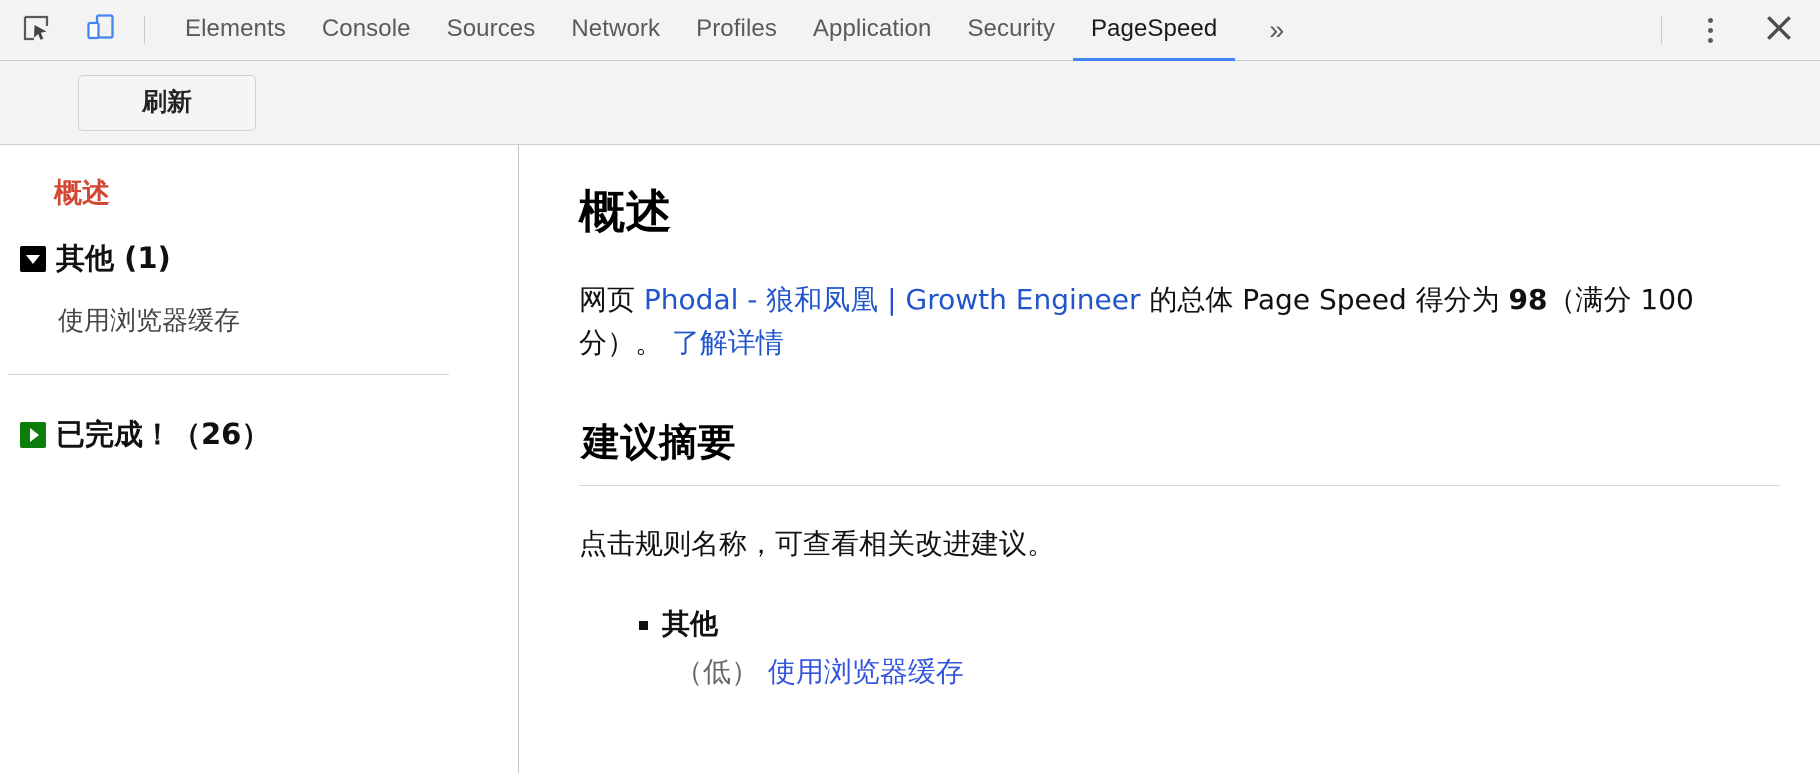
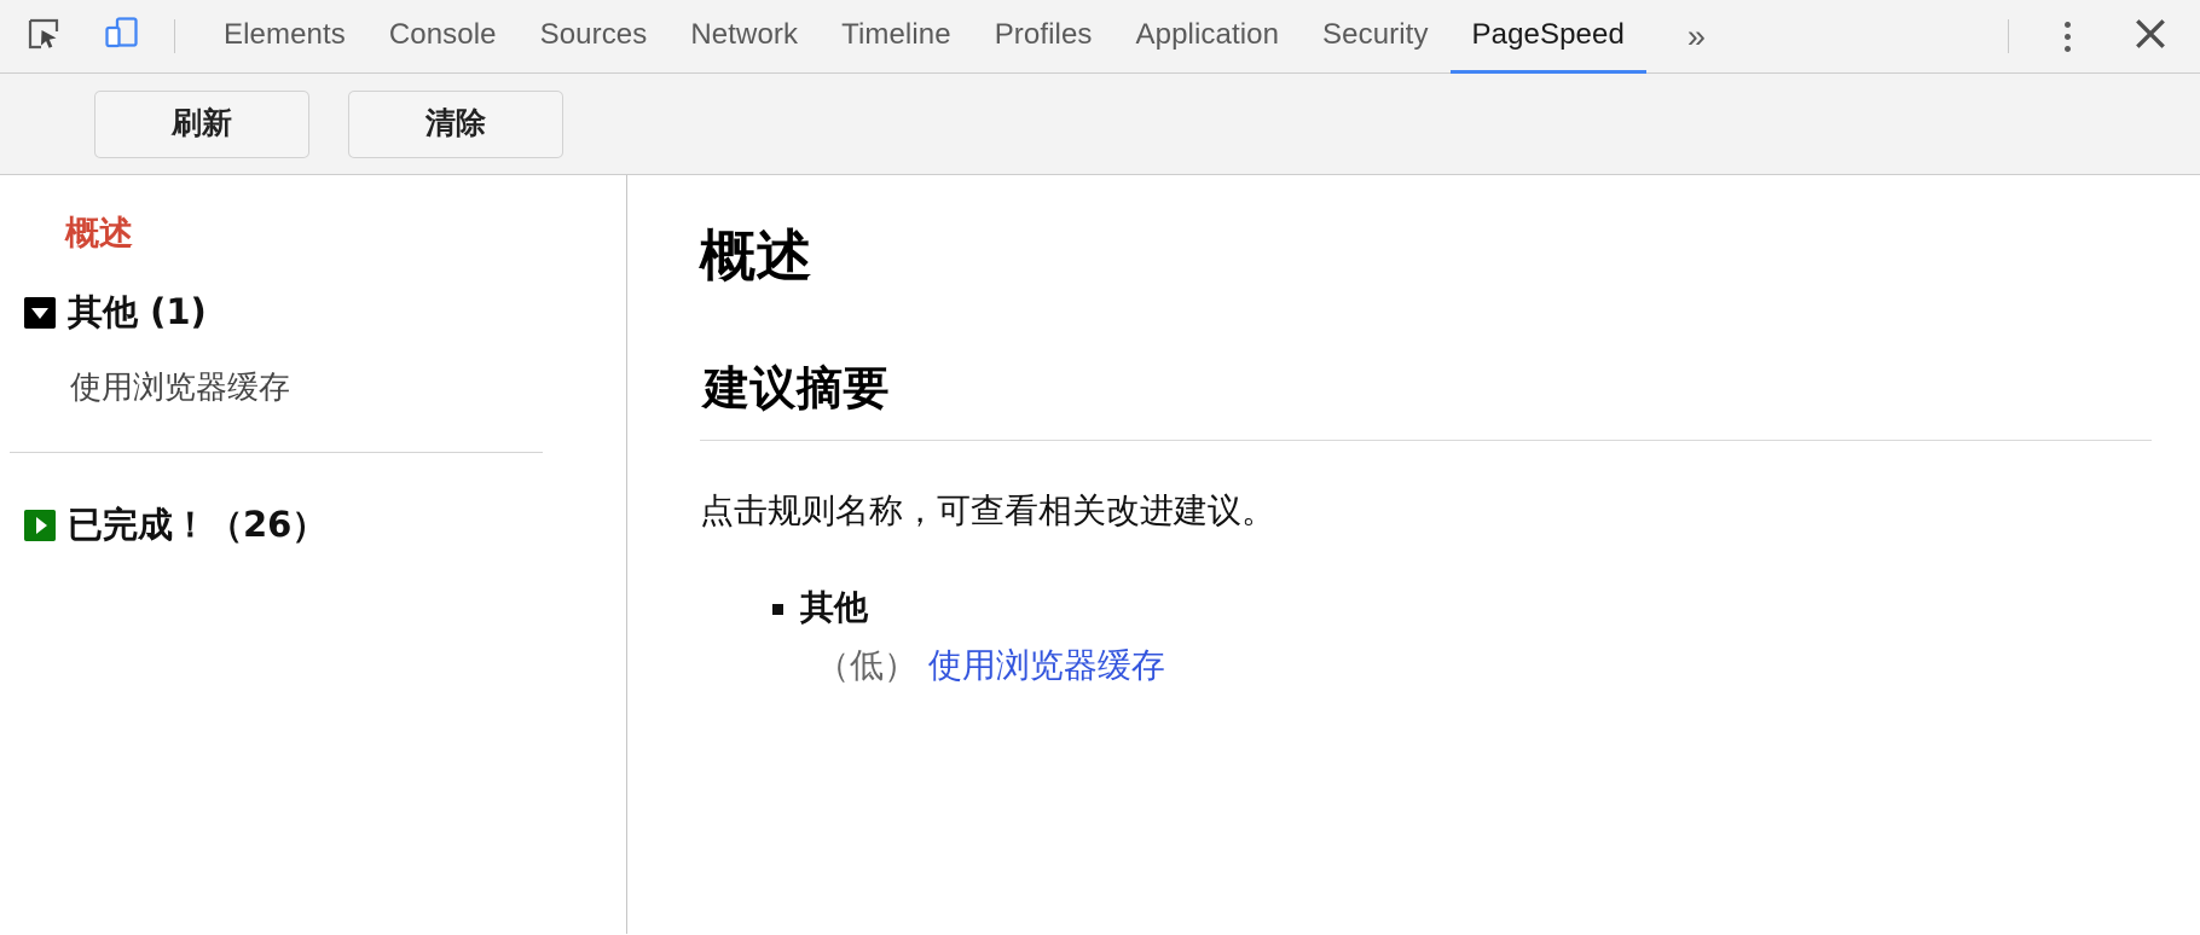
  Elements
  Console
  Sources
  Network
+ Timeline
  Profiles
  Application
  Security
  PageSpeed
  »
  刷新
+ 清除
  概述
  其他 (1)
  使用浏览器缓存
  已完成！（26）
  概述
- 网页 Phodal - 狼和凤凰 | Growth Engineer 的总体 Page Speed 得分为 98（满分 100 分）。 了解详情
  建议摘要
  点击规则名称，可查看相关改进建议。
  其他
  （低） 使用浏览器缓存
